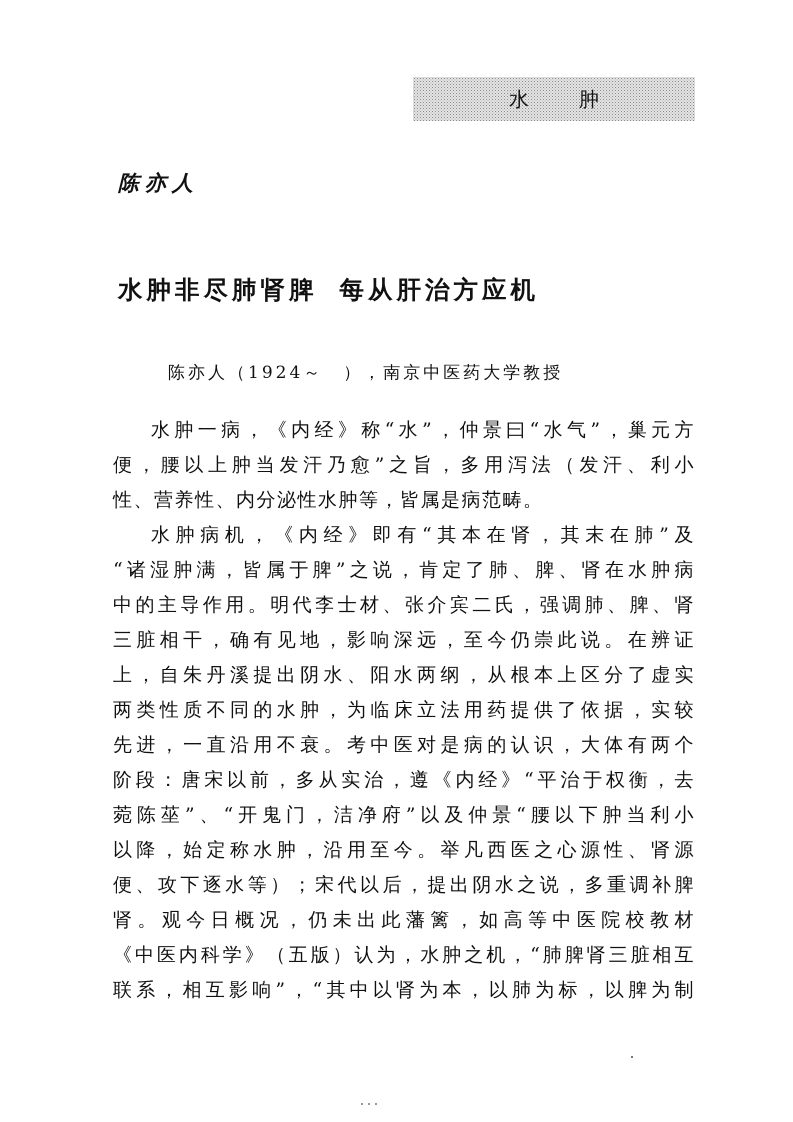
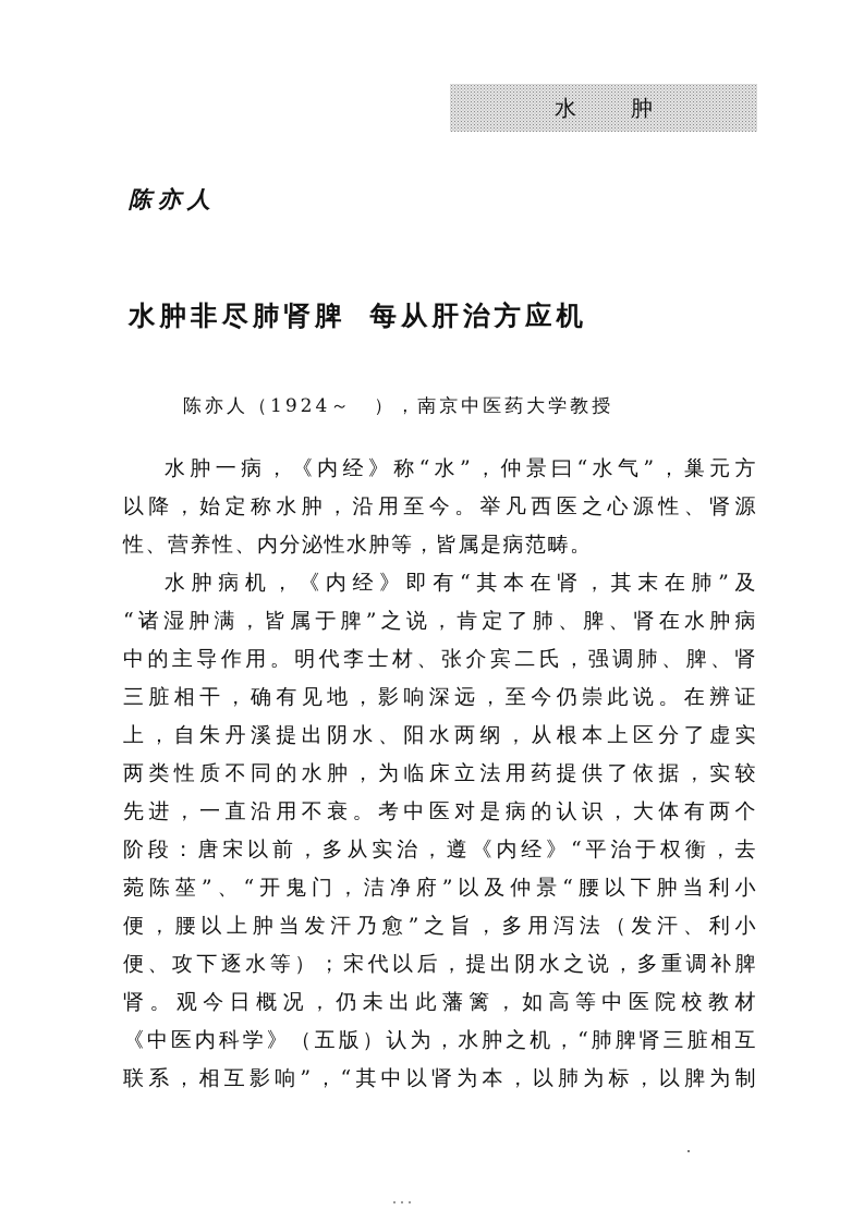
  水
  肿
  陈亦人
  水肿非尽肺肾脾 每从肝治方应机
  陈亦人（1924～ ），南京中医药大学教授
  水肿一病，《内经》称“水”，仲景曰“水气”，巢元方
- 便，腰以上肿当发汗乃愈”之旨，多用泻法（发汗、利小
+ 以降，始定称水肿，沿用至今。举凡西医之心源性、肾源
  性、营养性、内分泌性水肿等，皆属是病范畴。
  水肿病机，《内经》即有“其本在肾，其末在肺”及
  “诸湿肿满，皆属于脾”之说，肯定了肺、脾、肾在水肿病
  中的主导作用。明代李士材、张介宾二氏，强调肺、脾、肾
  三脏相干，确有见地，影响深远，至今仍崇此说。在辨证
  上，自朱丹溪提出阴水、阳水两纲，从根本上区分了虚实
  两类性质不同的水肿，为临床立法用药提供了依据，实较
  先进，一直沿用不衰。考中医对是病的认识，大体有两个
  阶段：唐宋以前，多从实治，遵《内经》“平治于权衡，去
  菀陈莝”、“开鬼门，洁净府”以及仲景“腰以下肿当利小
- 以降，始定称水肿，沿用至今。举凡西医之心源性、肾源
+ 便，腰以上肿当发汗乃愈”之旨，多用泻法（发汗、利小
  便、攻下逐水等）；宋代以后，提出阴水之说，多重调补脾
  肾。观今日概况，仍未出此藩篱，如高等中医院校教材
  《中医内科学》（五版）认为，水肿之机，“肺脾肾三脏相互
  联系，相互影响”，“其中以肾为本，以肺为标，以脾为制
